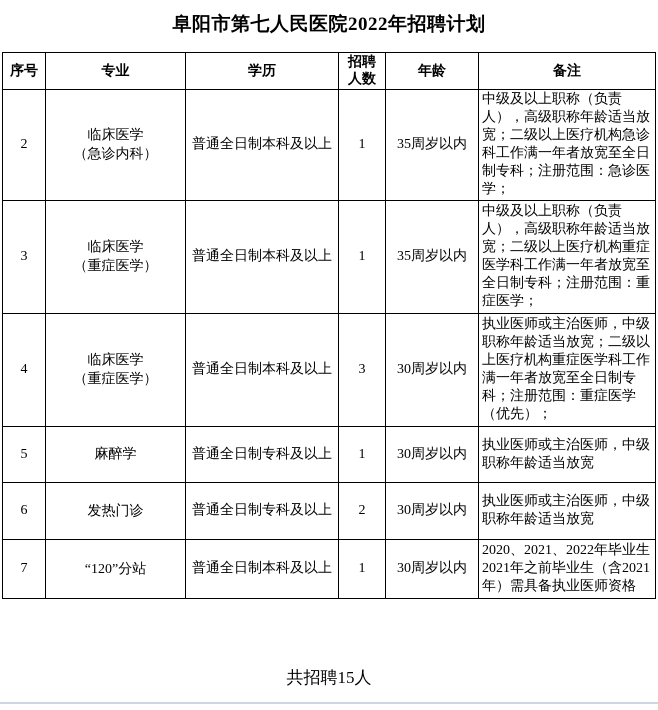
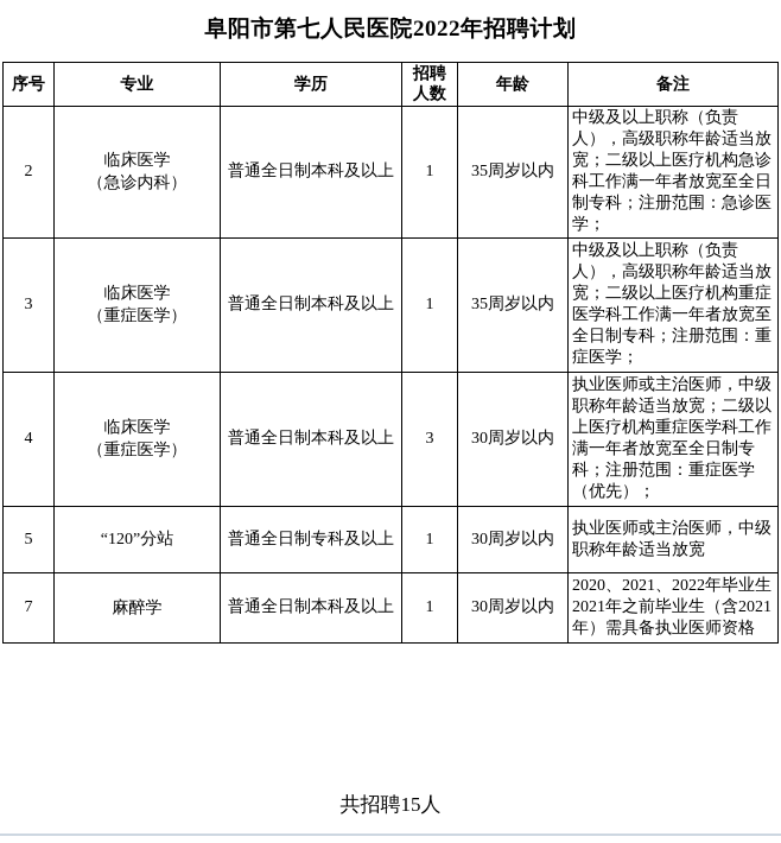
  阜阳市第七人民医院2022年招聘计划
  序号	专业	学历	招聘 人数	年龄	备注
  2	临床医学 （急诊内科）	普通全日制本科及以上	1	35周岁以内	中级及以上职称（负责人），高级职称年龄适当放宽；二级以上医疗机构急诊科工作满一年者放宽至全日制专科；注册范围：急诊医学；
  3	临床医学 （重症医学）	普通全日制本科及以上	1	35周岁以内	中级及以上职称（负责人），高级职称年龄适当放宽；二级以上医疗机构重症医学科工作满一年者放宽至全日制专科；注册范围：重症医学；
  4	临床医学 （重症医学）	普通全日制本科及以上	3	30周岁以内	执业医师或主治医师，中级职称年龄适当放宽；二级以上医疗机构重症医学科工作满一年者放宽至全日制专科；注册范围：重症医学（优先）；
- 5	麻醉学	普通全日制专科及以上	1	30周岁以内	执业医师或主治医师，中级职称年龄适当放宽
+ 5	“120”分站	普通全日制专科及以上	1	30周岁以内	执业医师或主治医师，中级职称年龄适当放宽
- 6	发热门诊	普通全日制专科及以上	2	30周岁以内	执业医师或主治医师，中级职称年龄适当放宽
- 7	“120”分站	普通全日制本科及以上	1	30周岁以内	2020、2021、2022年毕业生2021年之前毕业生（含2021年）需具备执业医师资格
+ 7	麻醉学	普通全日制本科及以上	1	30周岁以内	2020、2021、2022年毕业生2021年之前毕业生（含2021年）需具备执业医师资格
  共招聘15人
